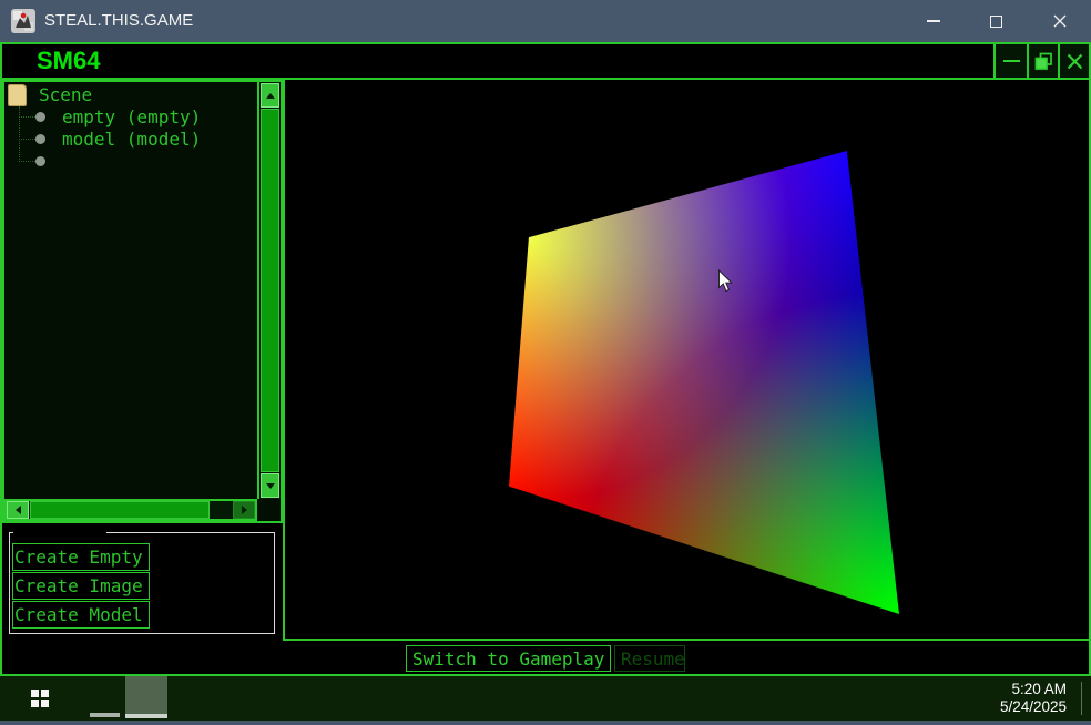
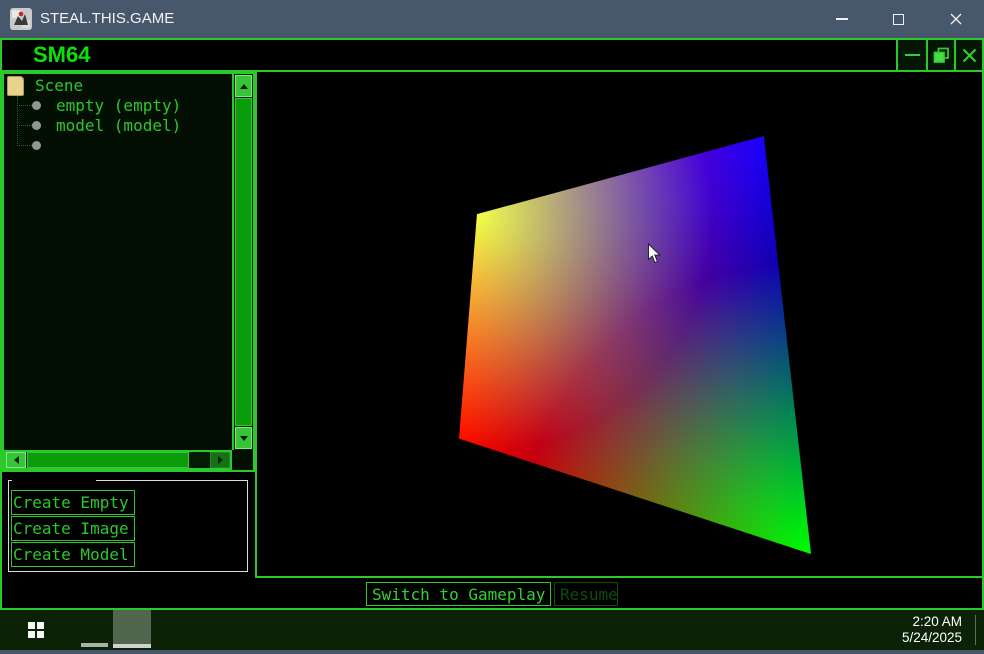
  STEAL.THIS.GAME
  SM64
  Scene
  empty (empty)
  model (model)
  Create Empty
  Create Image
  Create Model
  Switch to Gameplay
  Resume
- 5:20 AM
+ 2:20 AM
  5/24/2025
